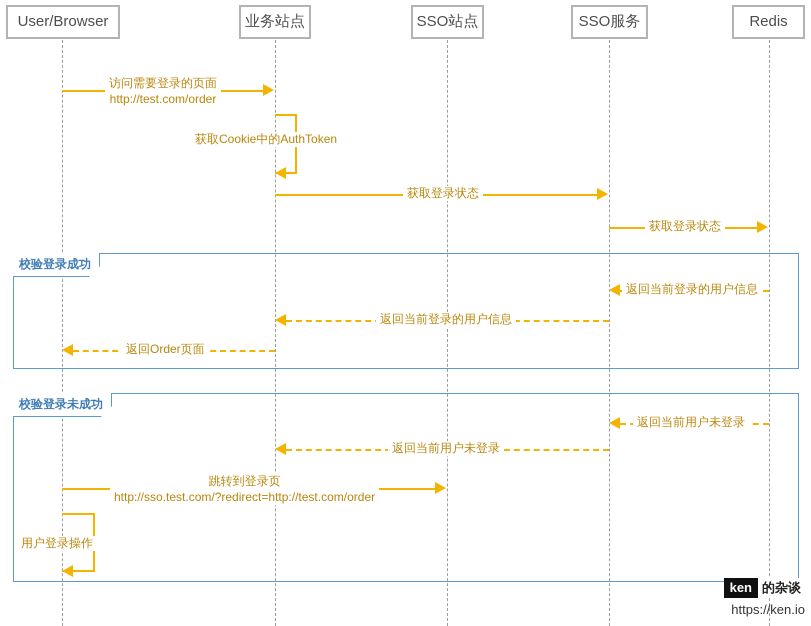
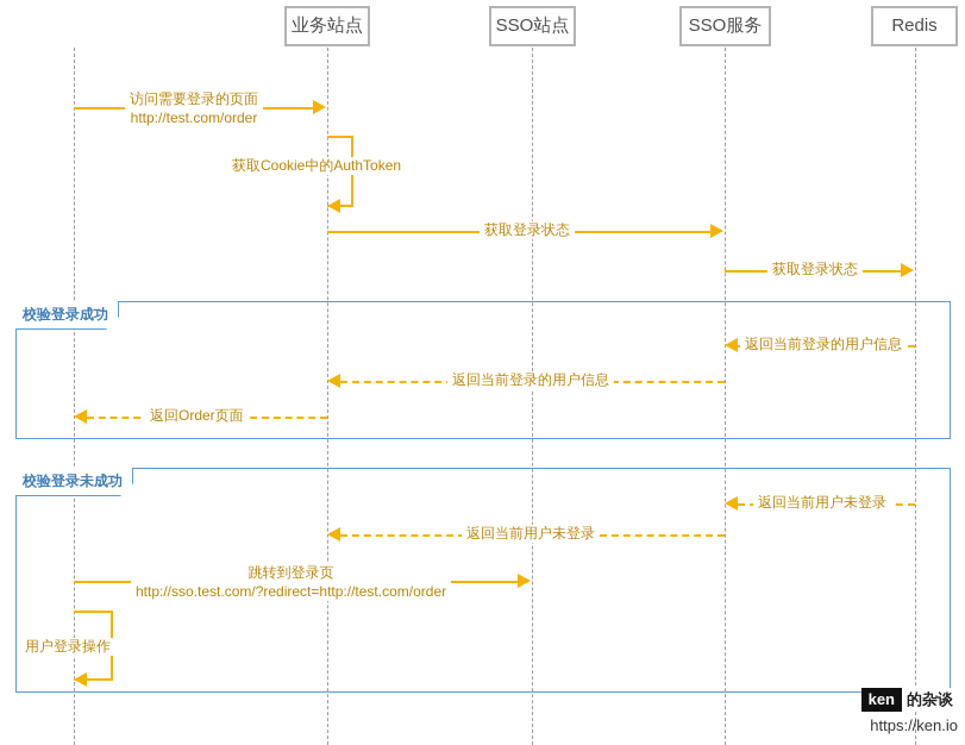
- User/Browser
  业务站点
  SSO站点
  SSO服务
  Redis
  校验登录成功
  校验登录未成功
  访问需要登录的页面
  http://test.com/order
  获取Cookie中的AuthToken
  获取登录状态
  获取登录状态
  返回当前登录的用户信息
  返回当前登录的用户信息
  返回Order页面
  返回当前用户未登录
  返回当前用户未登录
  跳转到登录页
  http://sso.test.com/?redirect=http://test.com/order
  用户登录操作
  ken 的杂谈
  https://ken.io
